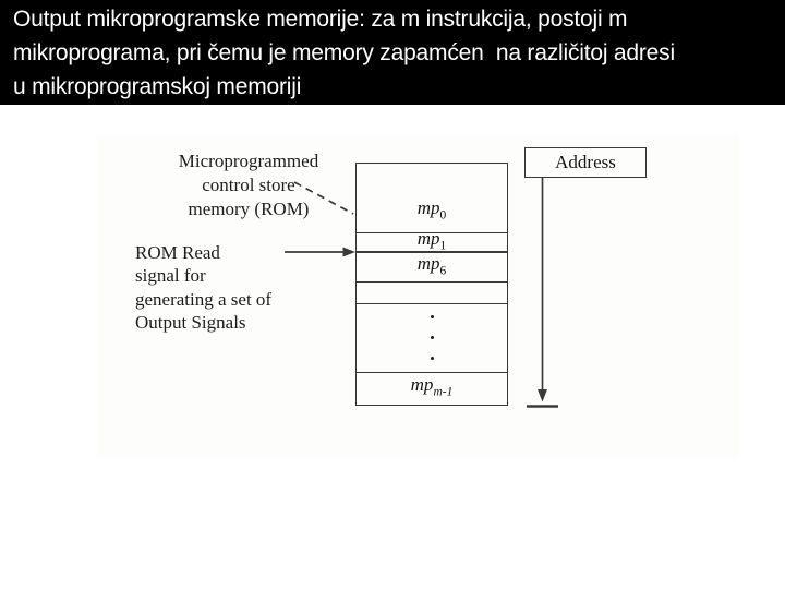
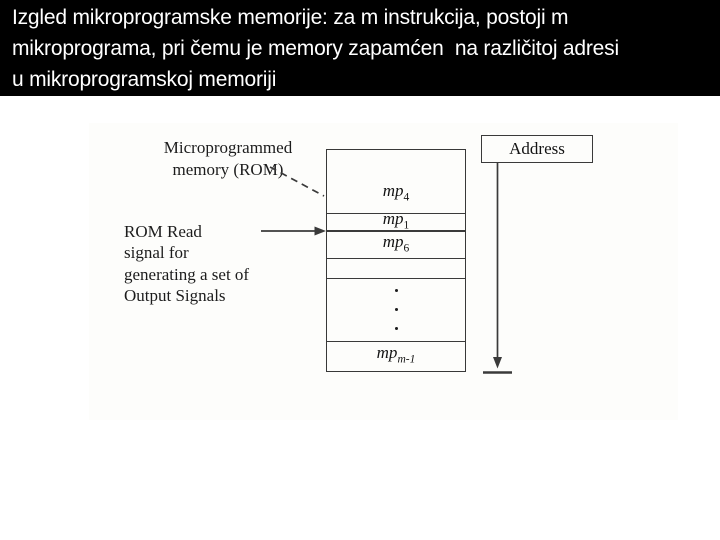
- Output mikroprogramske memorije: za m instrukcija, postoji m
+ Izgled mikroprogramske memorije: za m instrukcija, postoji m
  mikroprograma, pri čemu je memory zapamćen na različitoj adresi
  u mikroprogramskoj memoriji
  Microprogrammed
- control store
  memory (ROM)
  ROM Read
  signal for
  generating a set of
  Output Signals
- mp0
+ mp4
  mp1
  mp6
  mpm-1
  Address
